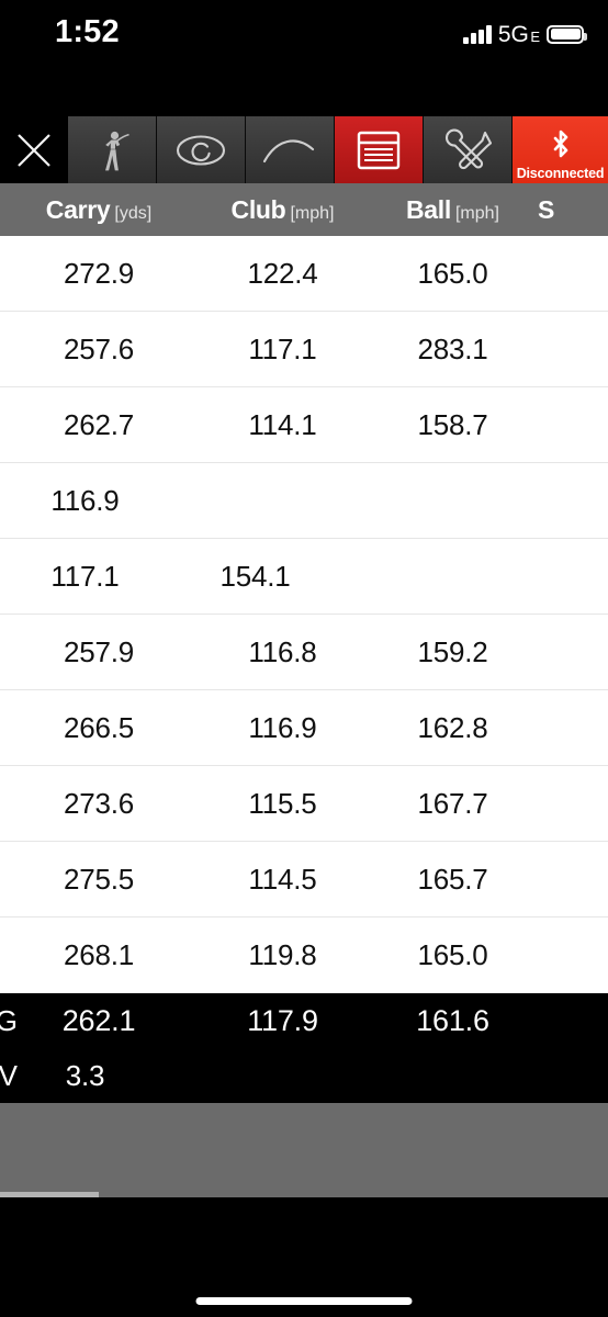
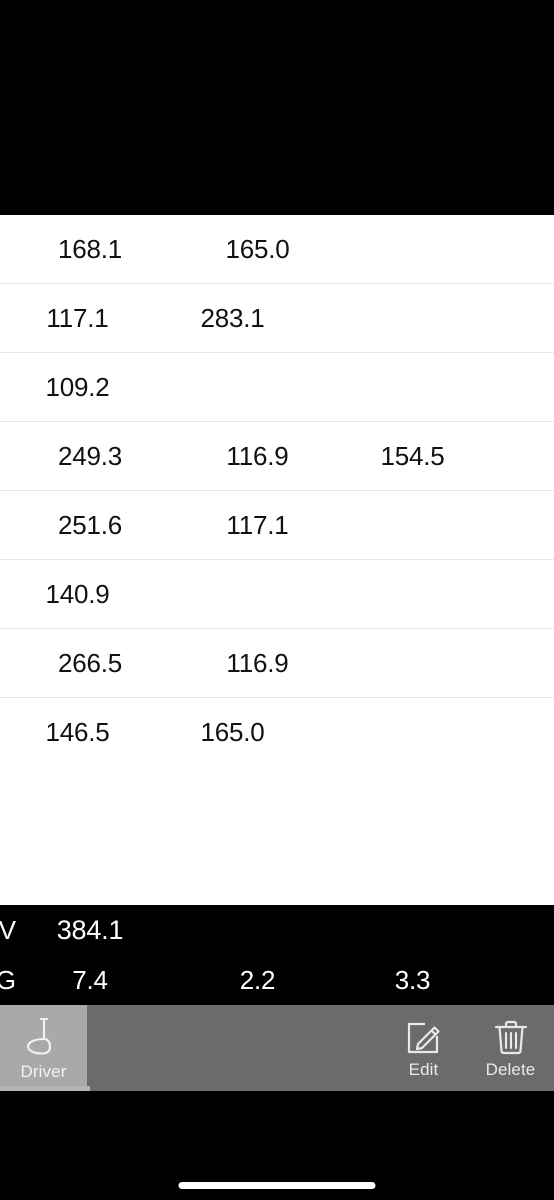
- 1:52
- 5GE
- Disconnected
- Carry [yds]
- Club [mph]
- Ball [mph]
- S
- 272.9
+ 168.1
- 122.4
  165.0
- 257.6
  117.1
  283.1
- 262.7
- 114.1
- 158.7
+ 109.2
+ 249.3
  116.9
+ 154.5
+ 251.6
  117.1
- 154.1
- 257.9
- 116.8
- 159.2
+ 140.9
  266.5
  116.9
- 162.8
- 273.6
- 115.5
- 167.7
- 275.5
- 114.5
- 165.7
- 268.1
- 119.8
+ 146.5
  165.0
- G
+ V
- 262.1
+ 384.1
- 117.9
- 161.6
- V
+ G
+ 7.4
+ 2.2
  3.3
+ Driver
+ Edit
+ Delete
